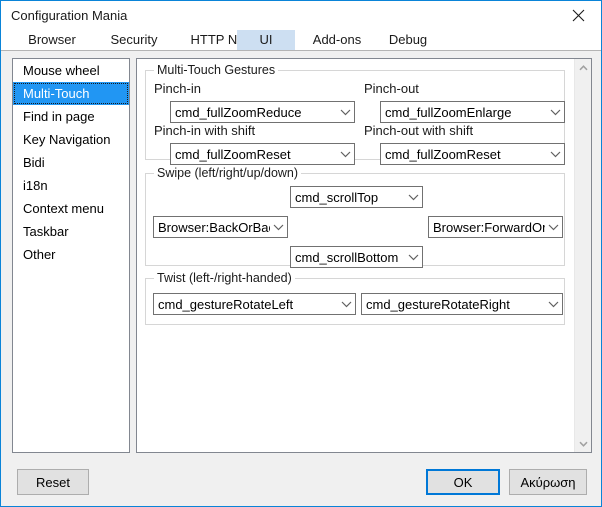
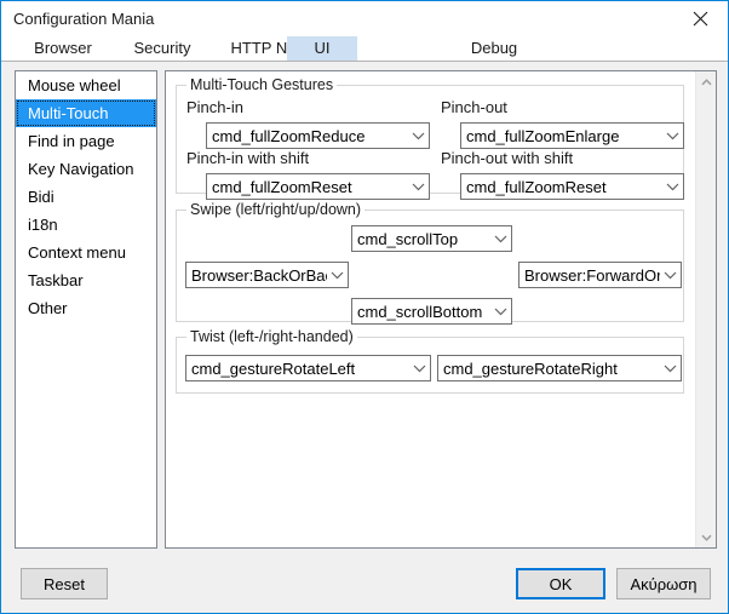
  Configuration Mania
  Browser
  Security
  UI
- Add-ons
  Debug
  Mouse wheel
  Multi-Touch
  Find in page
  Key Navigation
  Bidi
  i18n
  Context menu
  Taskbar
  Other
  Multi-Touch Gestures
  Pinch-in
  cmd_fullZoomReduce
  Pinch-out
  cmd_fullZoomEnlarge
  Pinch-in with shift
  cmd_fullZoomReset
  Pinch-out with shift
  cmd_fullZoomReset
  Swipe (left/right/up/down)
  cmd_scrollTop
  Browser:BackOrBa
  Browser:ForwardOr
  cmd_scrollBottom
  Twist (left-/right-handed)
  cmd_gestureRotateLeft
  cmd_gestureRotateRight
  Reset
  OK
  Ακύρωση
